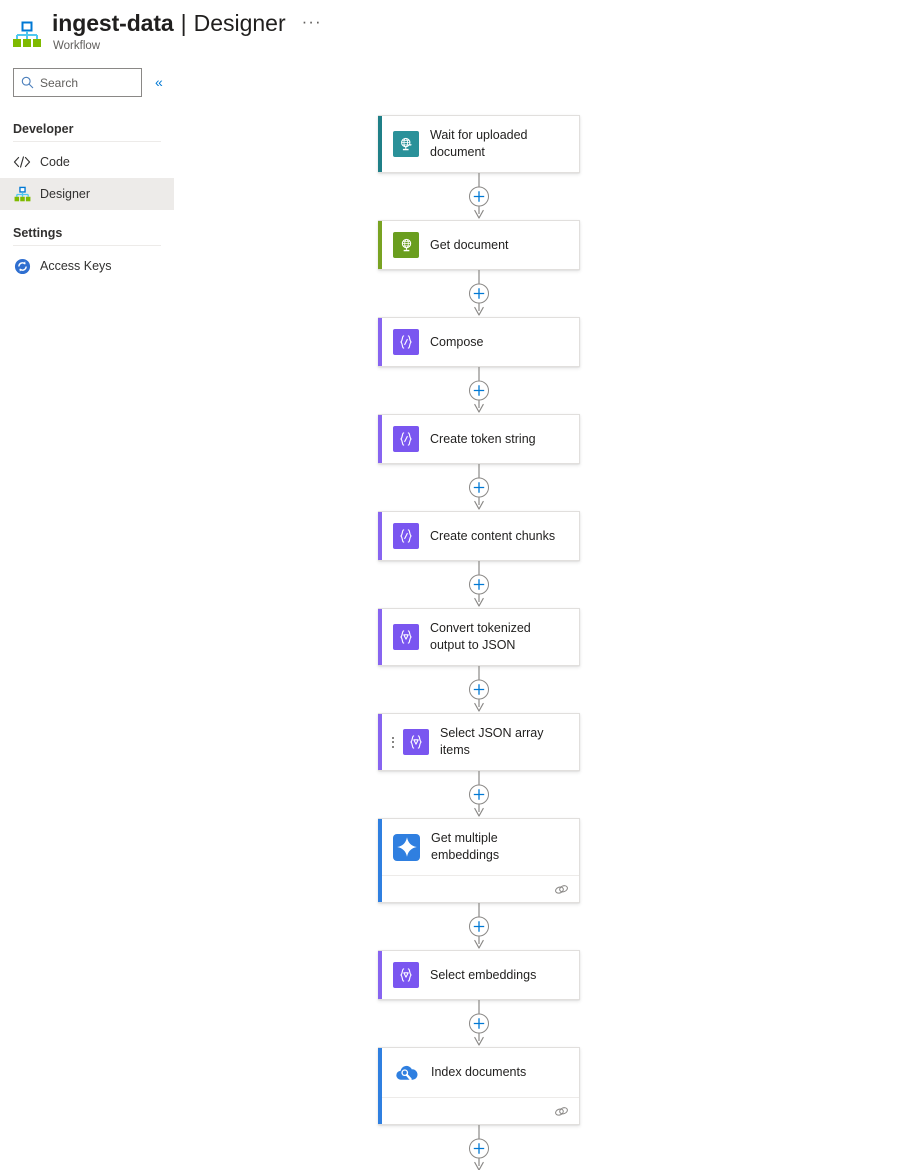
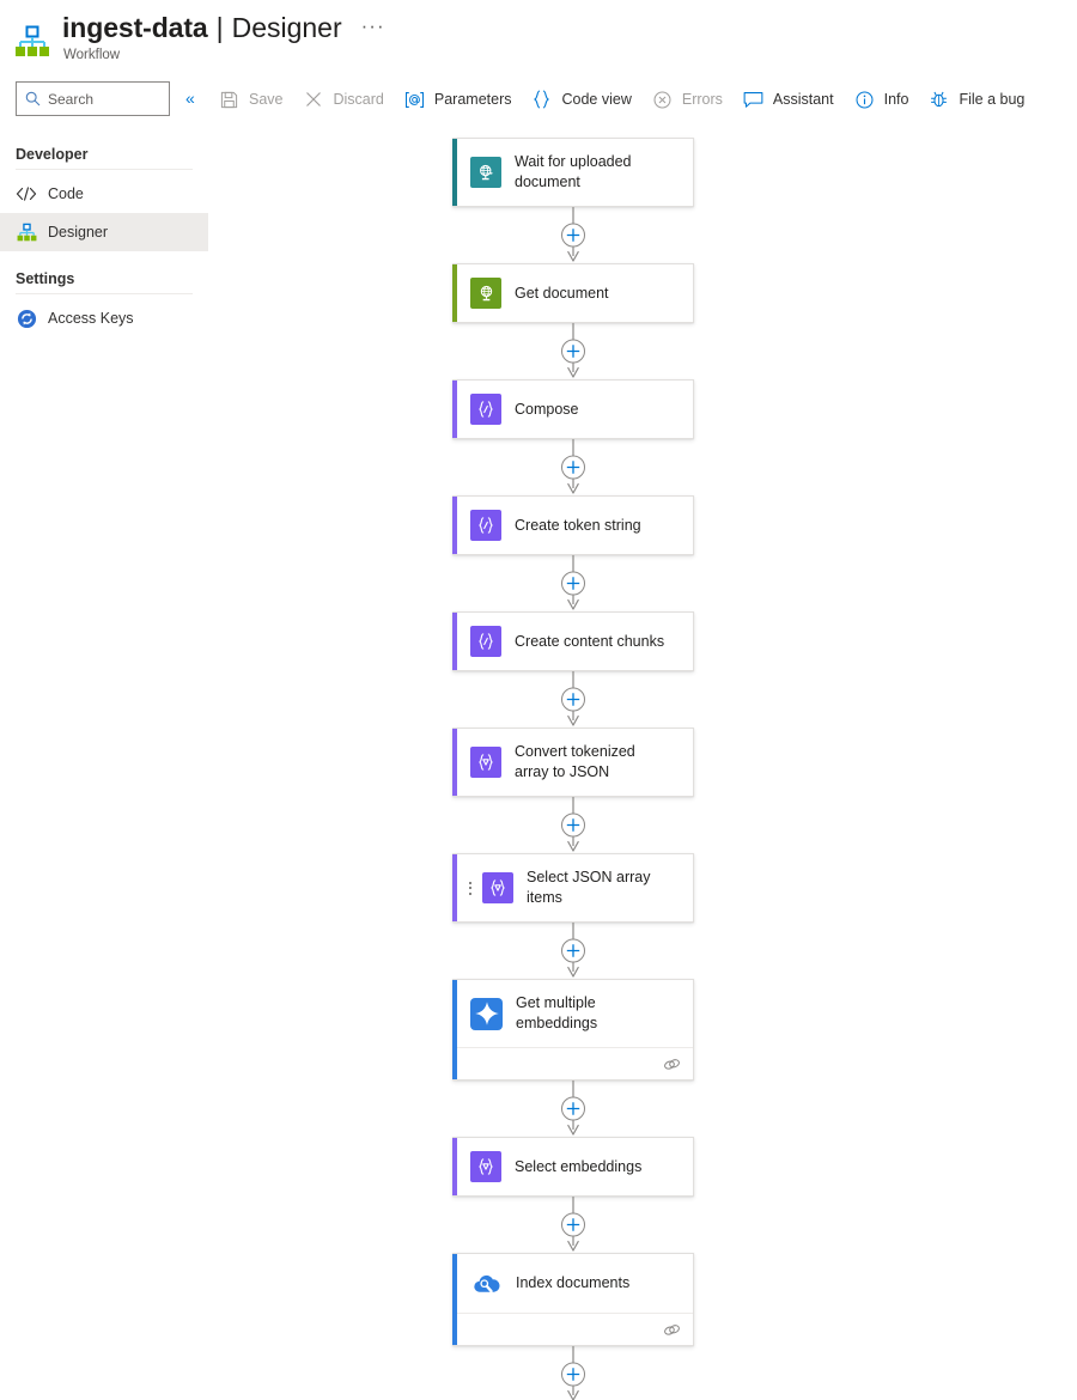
  ingest-data
  |
  Designer
  ···
  Workflow
  Search
  «
+ Save
+ Discard
+ Parameters
+ Code view
+ Errors
+ Assistant
+ Info
+ File a bug
  Developer
  Code
  Designer
  Settings
  Access Keys
  Wait for uploaded document
  Get document
  Compose
  Create token string
  Create content chunks
- Convert tokenized output to JSON
+ Convert tokenized array to JSON
  Select JSON array items
  Get multiple embeddings
  Select embeddings
  Index documents
